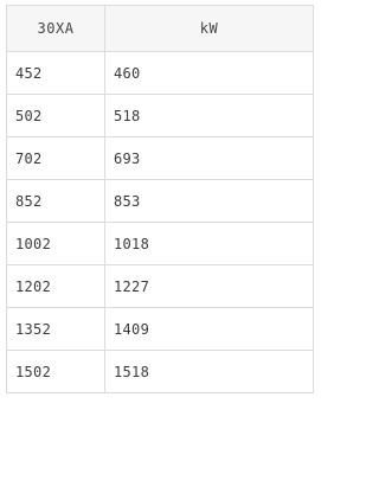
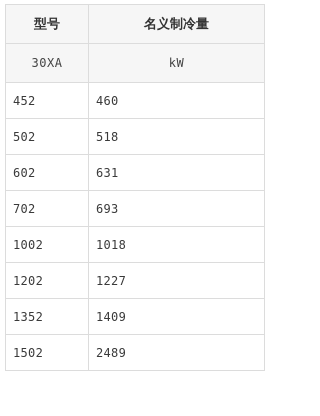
+ 型号	名义制冷量
  30XA	kW
  452	460
  502	518
+ 602	631
  702	693
- 852	853
  1002	1018
  1202	1227
  1352	1409
- 1502	1518
+ 1502	2489
